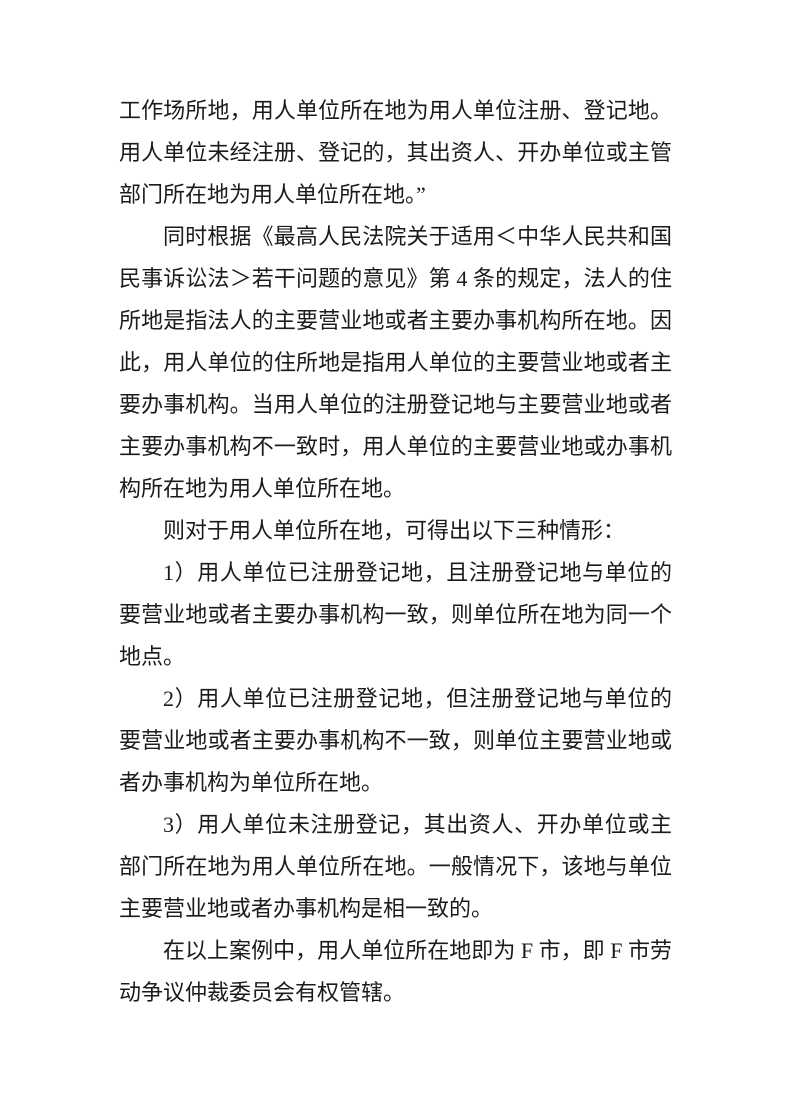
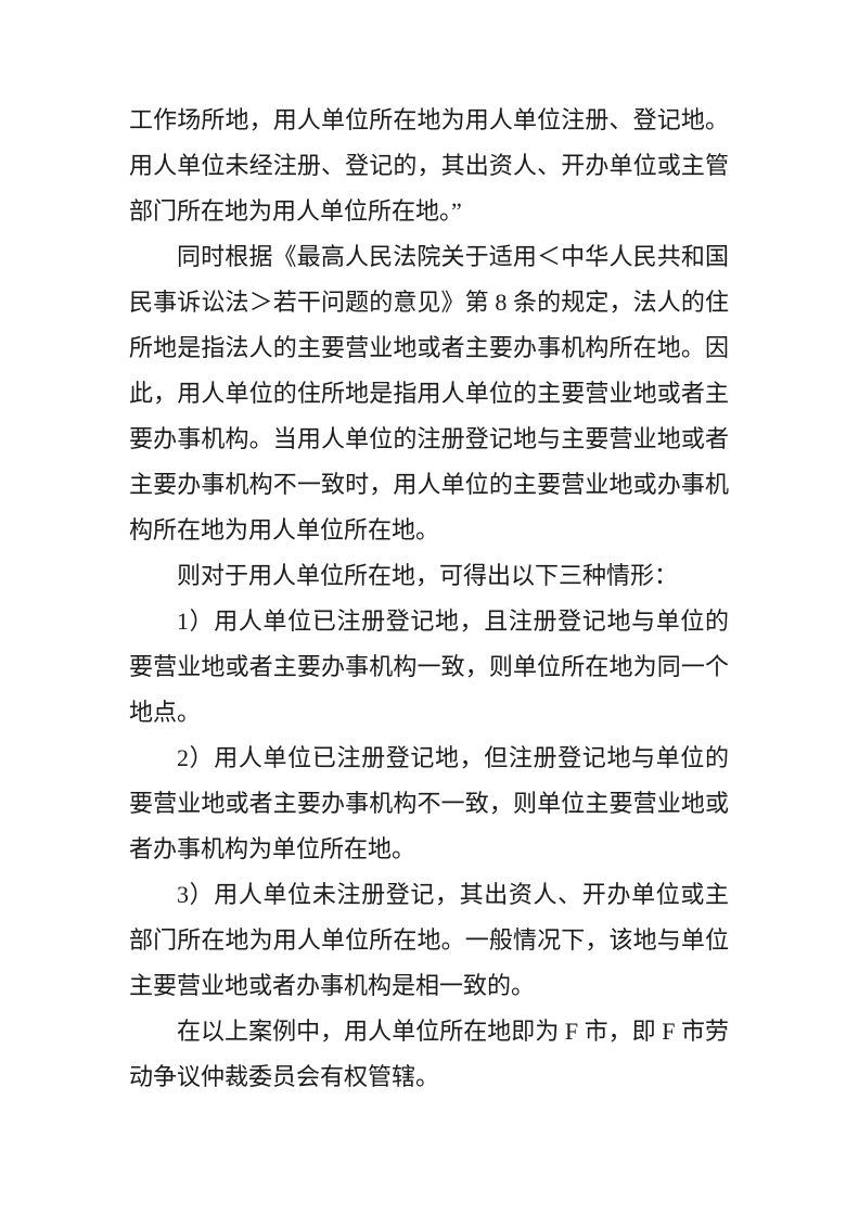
  工作场所地，用人单位所在地为用人单位注册、登记地。
  用人单位未经注册、登记的，其出资人、开办单位或主管
  部门所在地为用人单位所在地。”
  同时根据《最高人民法院关于适用＜中华人民共和国
- 民事诉讼法＞若干问题的意见》第 4 条的规定，法人的住
+ 民事诉讼法＞若干问题的意见》第 8 条的规定，法人的住
  所地是指法人的主要营业地或者主要办事机构所在地。因
  此，用人单位的住所地是指用人单位的主要营业地或者主
  要办事机构。当用人单位的注册登记地与主要营业地或者
  主要办事机构不一致时，用人单位的主要营业地或办事机
  构所在地为用人单位所在地。
  则对于用人单位所在地，可得出以下三种情形：
  1）用人单位已注册登记地，且注册登记地与单位的
  要营业地或者主要办事机构一致，则单位所在地为同一个
  地点。
  2）用人单位已注册登记地，但注册登记地与单位的
  要营业地或者主要办事机构不一致，则单位主要营业地或
  者办事机构为单位所在地。
  3）用人单位未注册登记，其出资人、开办单位或主
  部门所在地为用人单位所在地。一般情况下，该地与单位
  主要营业地或者办事机构是相一致的。
  在以上案例中，用人单位所在地即为 F 市，即 F 市劳
  动争议仲裁委员会有权管辖。
